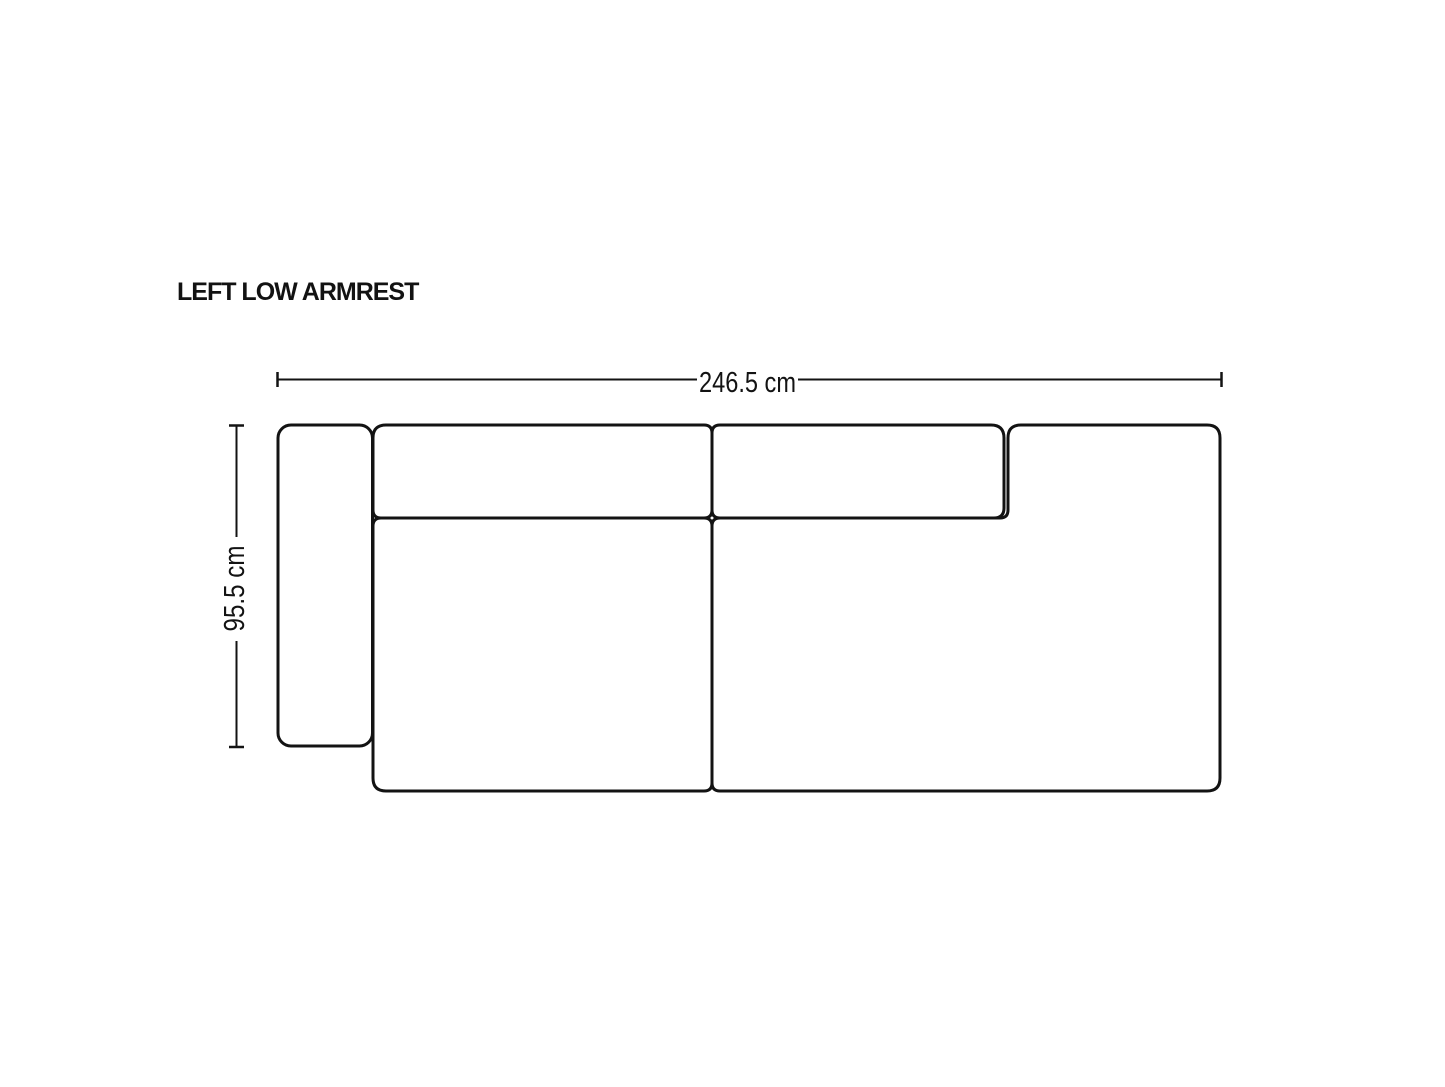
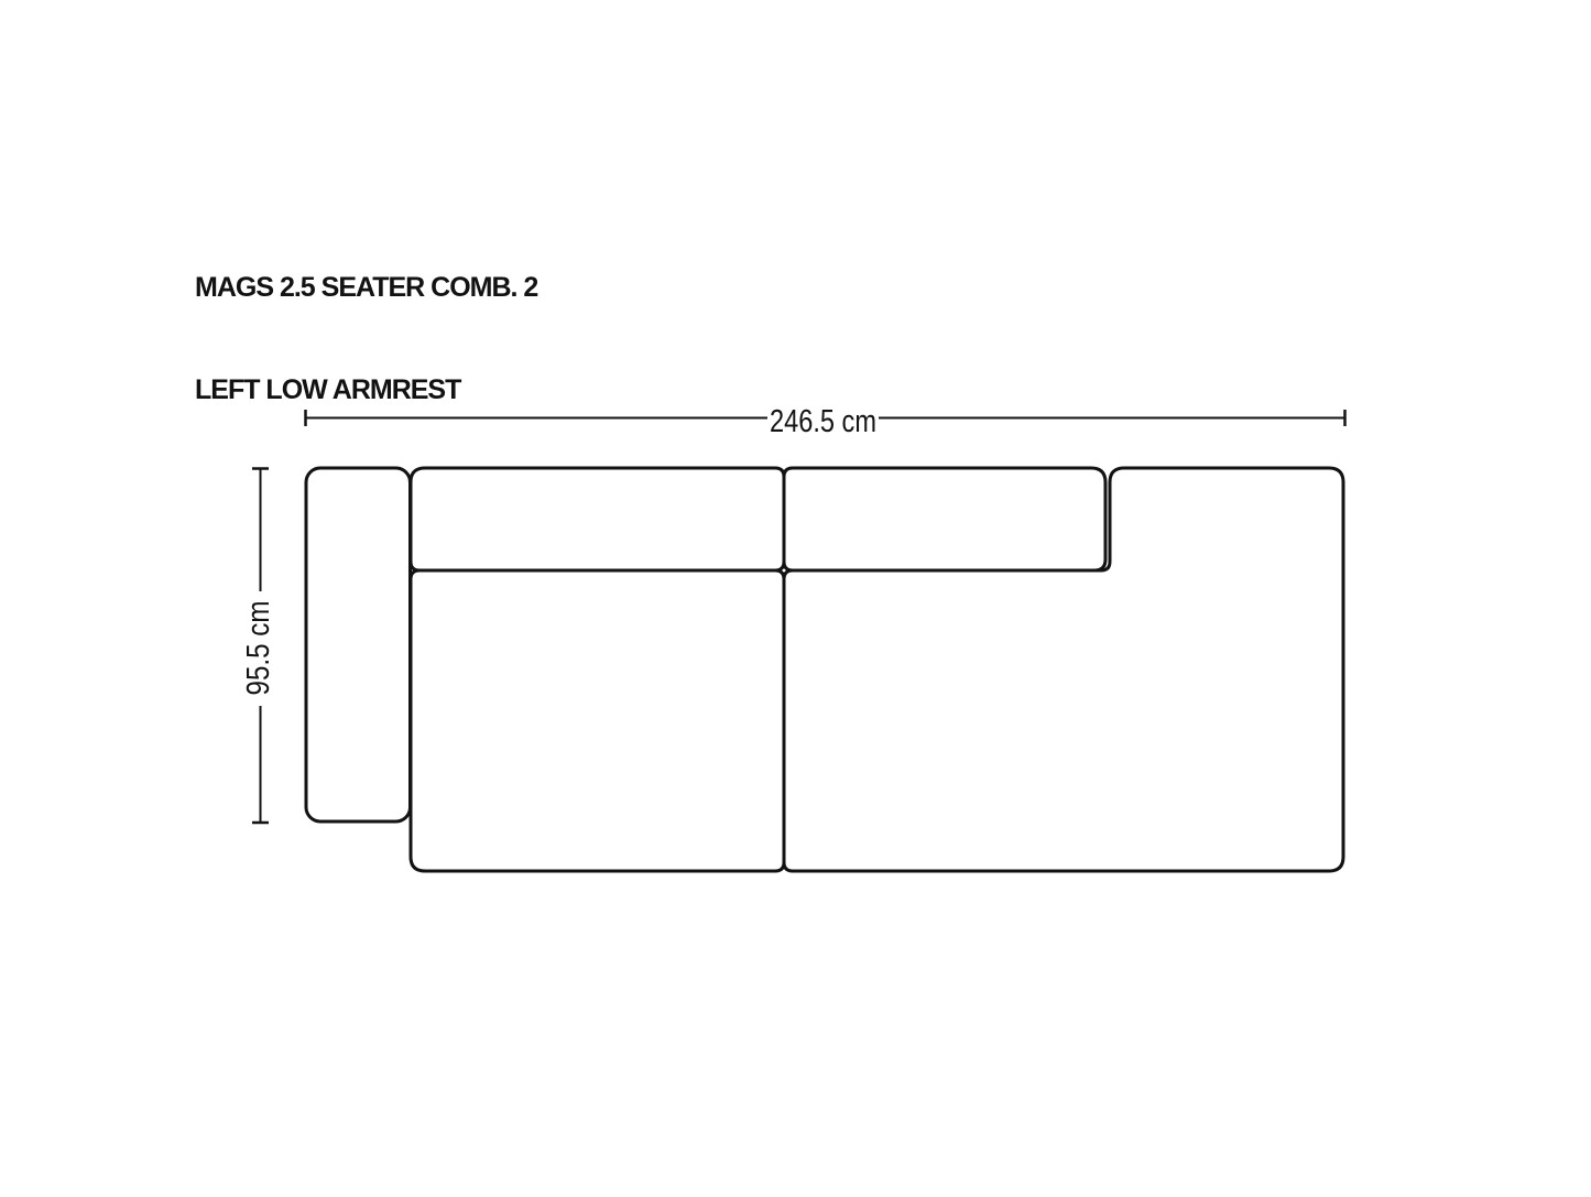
+ MAGS 2.5 SEATER COMB. 2
  LEFT LOW ARMREST
  246.5 cm
